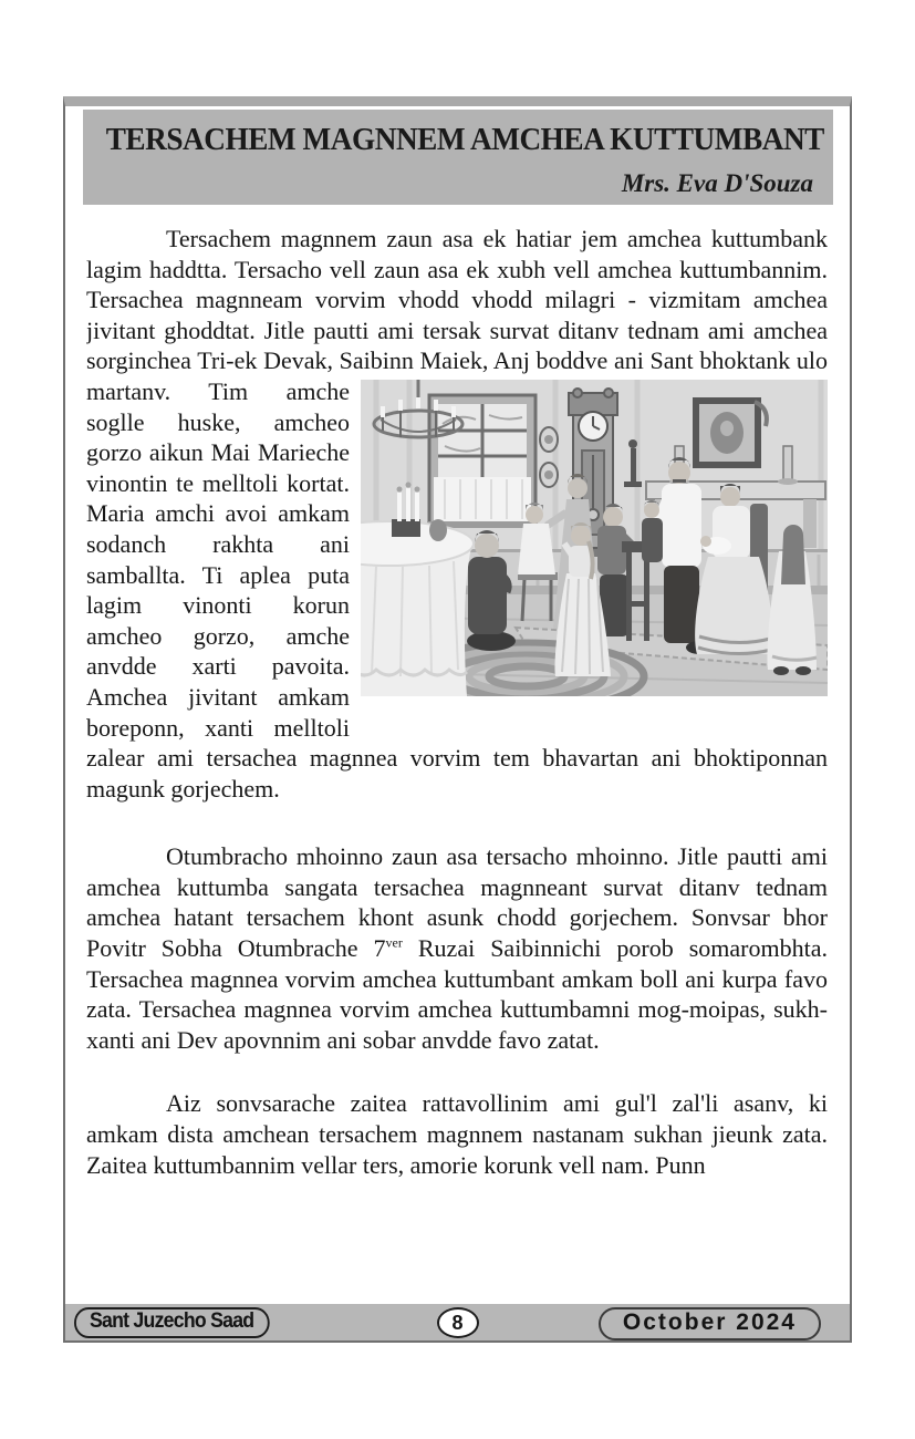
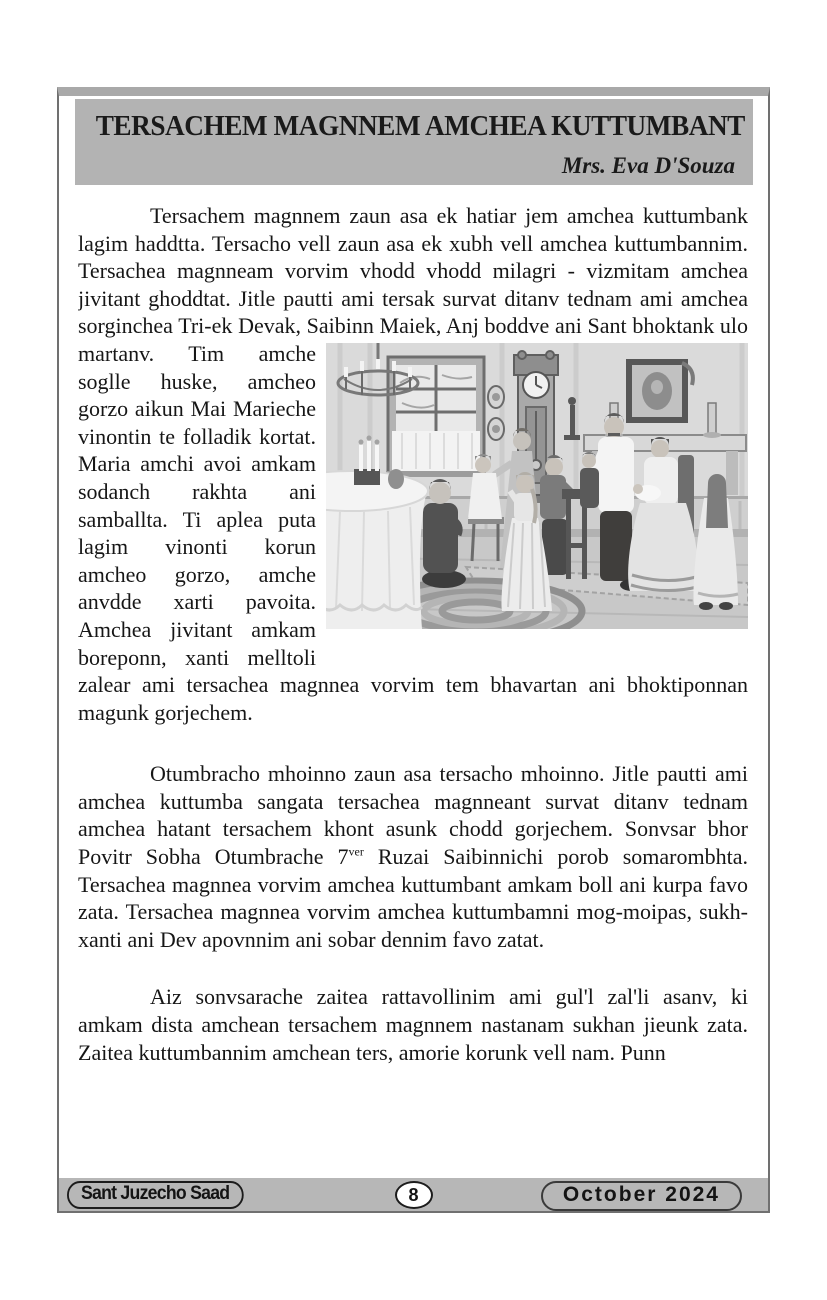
  TERSACHEM MAGNNEM AMCHEA KUTTUMBANT
  Mrs. Eva D'Souza
- Tersachem magnnem zaun asa ek hatiar jem amchea kuttumbank lagim haddtta. Tersacho vell zaun asa ek xubh vell amchea kuttumbannim. Tersachea magnneam vorvim vhodd vhodd milagri - vizmitam amchea jivitant ghoddtat. Jitle pautti ami tersak survat ditanv tednam ami amchea sorginchea Tri-ek Devak, Saibinn Maiek, Anj boddve ani Sant bhoktank ulo martanv. Tim amche soglle huske, amcheo gorzo aikun Mai Marieche vinontin te melltoli kortat. Maria amchi avoi amkam sodanch rakhta ani samballta. Ti aplea puta lagim vinonti korun amcheo gorzo, amche anvdde xarti pavoita. Amchea jivitant amkam boreponn, xanti melltoli zalear ami tersachea magnnea vorvim tem bhavartan ani bhoktiponnan magunk gorjechem.
+ Tersachem magnnem zaun asa ek hatiar jem amchea kuttumbank lagim haddtta. Tersacho vell zaun asa ek xubh vell amchea kuttumbannim. Tersachea magnneam vorvim vhodd vhodd milagri - vizmitam amchea jivitant ghoddtat. Jitle pautti ami tersak survat ditanv tednam ami amchea sorginchea Tri-ek Devak, Saibinn Maiek, Anj boddve ani Sant bhoktank ulo martanv. Tim amche soglle huske, amcheo gorzo aikun Mai Marieche vinontin te folladik kortat. Maria amchi avoi amkam sodanch rakhta ani samballta. Ti aplea puta lagim vinonti korun amcheo gorzo, amche anvdde xarti pavoita. Amchea jivitant amkam boreponn, xanti melltoli zalear ami tersachea magnnea vorvim tem bhavartan ani bhoktiponnan magunk gorjechem.
- Otumbracho mhoinno zaun asa tersacho mhoinno. Jitle pautti ami amchea kuttumba sangata tersachea magnneant survat ditanv tednam amchea hatant tersachem khont asunk chodd gorjechem. Sonvsar bhor Povitr Sobha Otumbrache 7ver Ruzai Saibinnichi porob somarombhta. Tersachea magnnea vorvim amchea kuttumbant amkam boll ani kurpa favo zata. Tersachea magnnea vorvim amchea kuttumbamni mog-moipas, sukh-xanti ani Dev apovnnim ani sobar anvdde favo zatat.
+ Otumbracho mhoinno zaun asa tersacho mhoinno. Jitle pautti ami amchea kuttumba sangata tersachea magnneant survat ditanv tednam amchea hatant tersachem khont asunk chodd gorjechem. Sonvsar bhor Povitr Sobha Otumbrache 7ver Ruzai Saibinnichi porob somarombhta. Tersachea magnnea vorvim amchea kuttumbant amkam boll ani kurpa favo zata. Tersachea magnnea vorvim amchea kuttumbamni mog-moipas, sukh-xanti ani Dev apovnnim ani sobar dennim favo zatat.
- Aiz sonvsarache zaitea rattavollinim ami gul'l zal'li asanv, ki amkam dista amchean tersachem magnnem nastanam sukhan jieunk zata. Zaitea kuttumbannim vellar ters, amorie korunk vell nam. Punn
+ Aiz sonvsarache zaitea rattavollinim ami gul'l zal'li asanv, ki amkam dista amchean tersachem magnnem nastanam sukhan jieunk zata. Zaitea kuttumbannim amchean ters, amorie korunk vell nam. Punn
  Sant Juzecho Saad
  8
  October 2024
